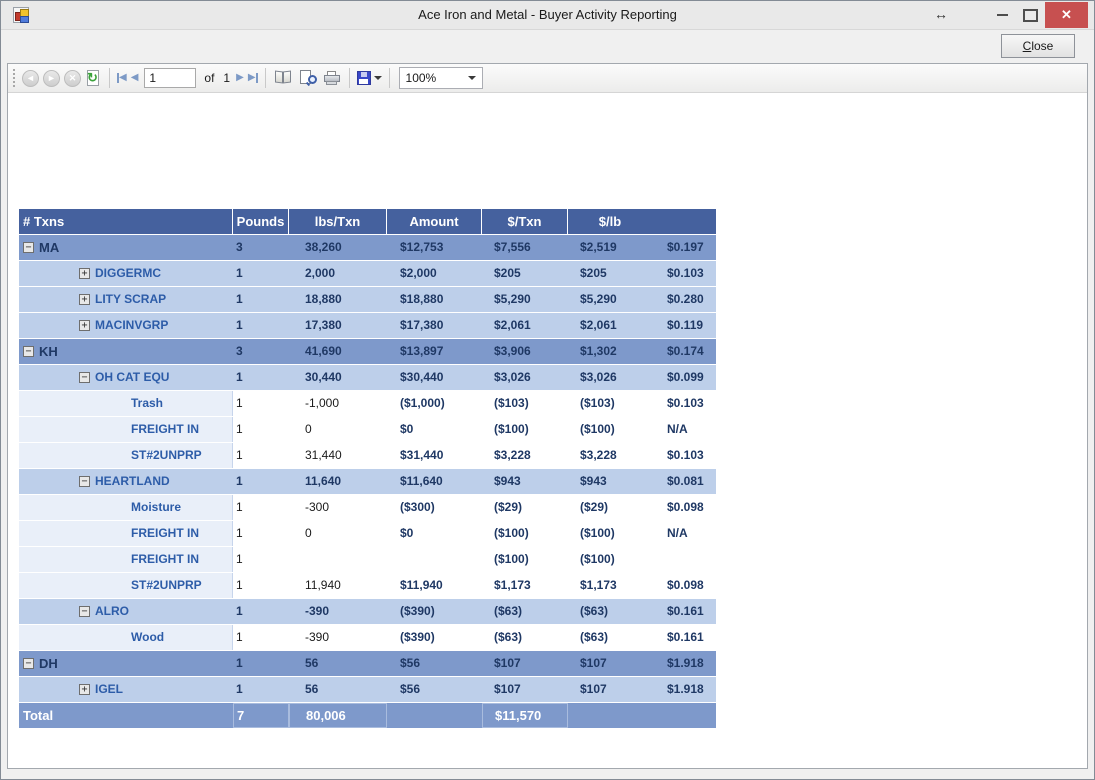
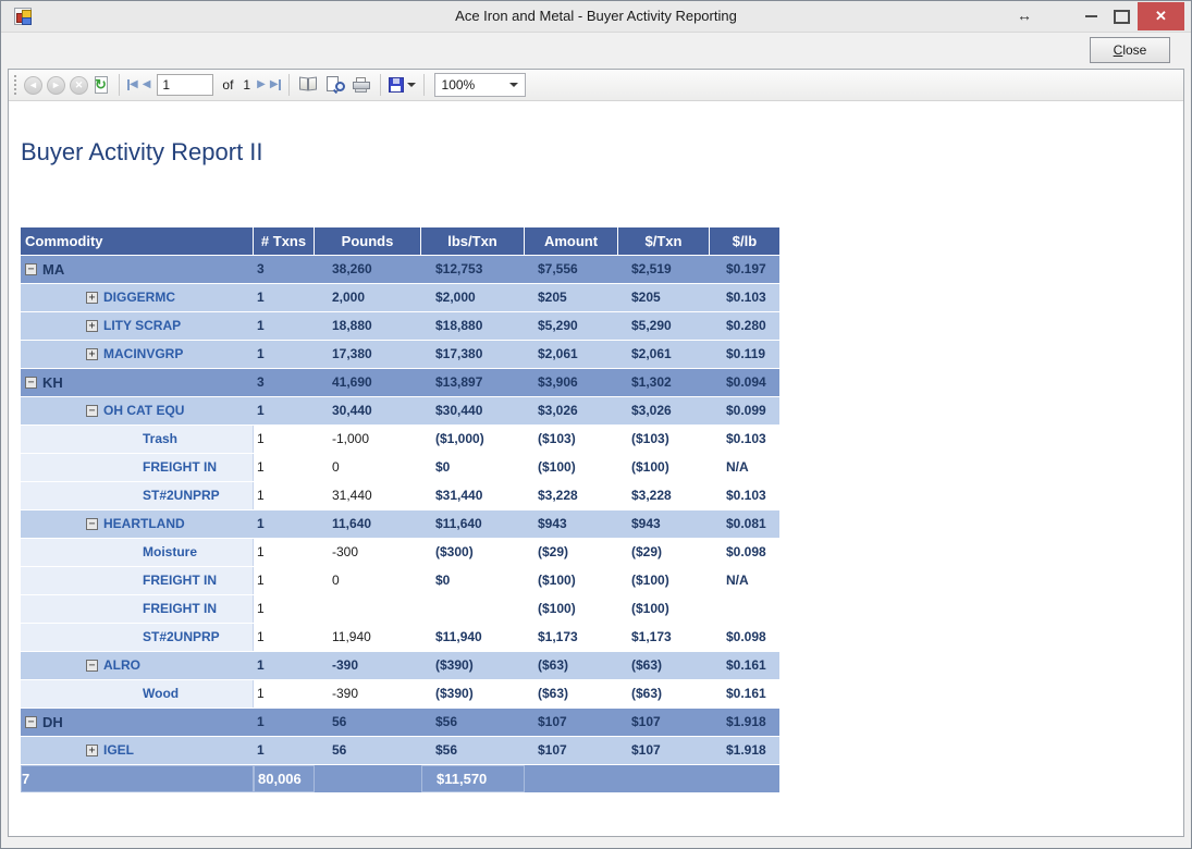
  Ace Iron and Metal - Buyer Activity Reporting
  ↔
  ✕
  Close
  ◄
  ►
  ✕
  ↻
  ◀
  ◀
  1
  of
  1
  ▶
  ▶
  100%
+ Buyer Activity Report II
+ Commodity
  # Txns
  Pounds
  lbs/Txn
  Amount
  $/Txn
  $/lb
  −
  MA
  3
  38,260
  $12,753
  $7,556
  $2,519
  $0.197
  +
  DIGGERMC
  1
  2,000
  $2,000
  $205
  $205
  $0.103
  +
  LITY SCRAP
  1
  18,880
  $18,880
  $5,290
  $5,290
  $0.280
  +
  MACINVGRP
  1
  17,380
  $17,380
  $2,061
  $2,061
  $0.119
  −
  KH
  3
  41,690
  $13,897
  $3,906
  $1,302
- $0.174
+ $0.094
  −
  OH CAT EQU
  1
  30,440
  $30,440
  $3,026
  $3,026
  $0.099
  Trash
  1
  -1,000
  ($1,000)
  ($103)
  ($103)
  $0.103
  FREIGHT IN
  1
  0
  $0
  ($100)
  ($100)
  N/A
  ST#2UNPRP
  1
  31,440
  $31,440
  $3,228
  $3,228
  $0.103
  −
  HEARTLAND
  1
  11,640
  $11,640
  $943
  $943
  $0.081
  Moisture
  1
  -300
  ($300)
  ($29)
  ($29)
  $0.098
  FREIGHT IN
  1
  0
  $0
  ($100)
  ($100)
  N/A
  FREIGHT IN
  1
  ($100)
  ($100)
  ST#2UNPRP
  1
  11,940
  $11,940
  $1,173
  $1,173
  $0.098
  −
  ALRO
  1
  -390
  ($390)
  ($63)
  ($63)
  $0.161
  Wood
  1
  -390
  ($390)
  ($63)
  ($63)
  $0.161
  −
  DH
  1
  56
  $56
  $107
  $107
  $1.918
  +
  IGEL
  1
  56
  $56
  $107
  $107
  $1.918
- Total
  7
  80,006
  $11,570
